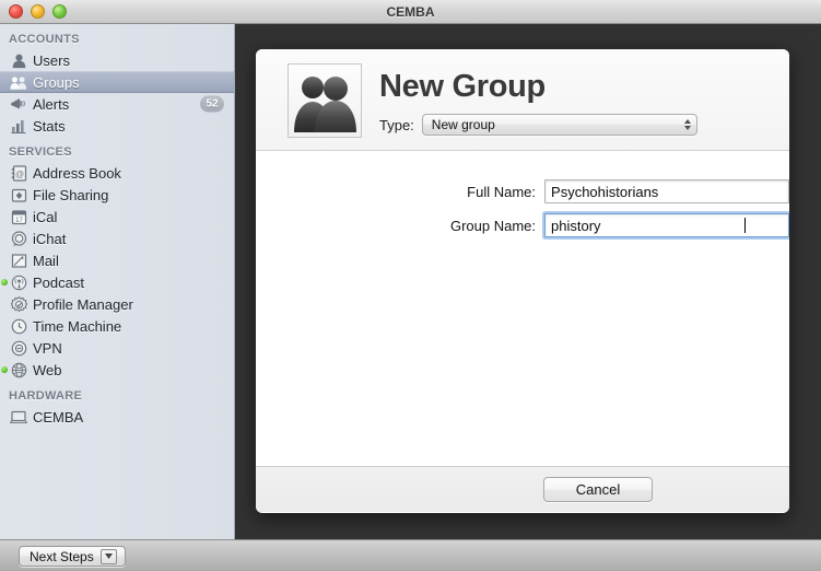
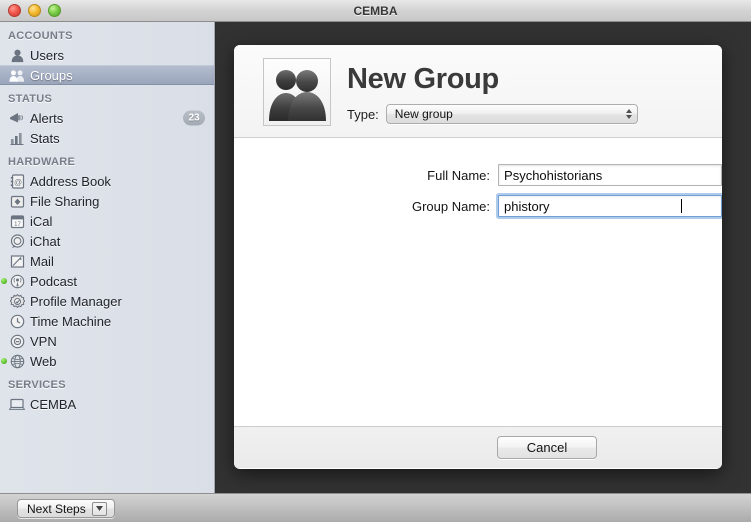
  CEMBA
  ACCOUNTS
  Users
  Groups
+ STATUS
  Alerts
- 52
+ 23
  Stats
- SERVICES
+ HARDWARE
  @
  Address Book
  File Sharing
  iCal
  iChat
  Mail
  Podcast
  Profile Manager
  Time Machine
  VPN
  Web
- HARDWARE
+ SERVICES
  CEMBA
  New Group
  Type:
  New group
  Full Name:
  Psychohistorians
  Group Name:
  phistory
  Cancel
  Next Steps
